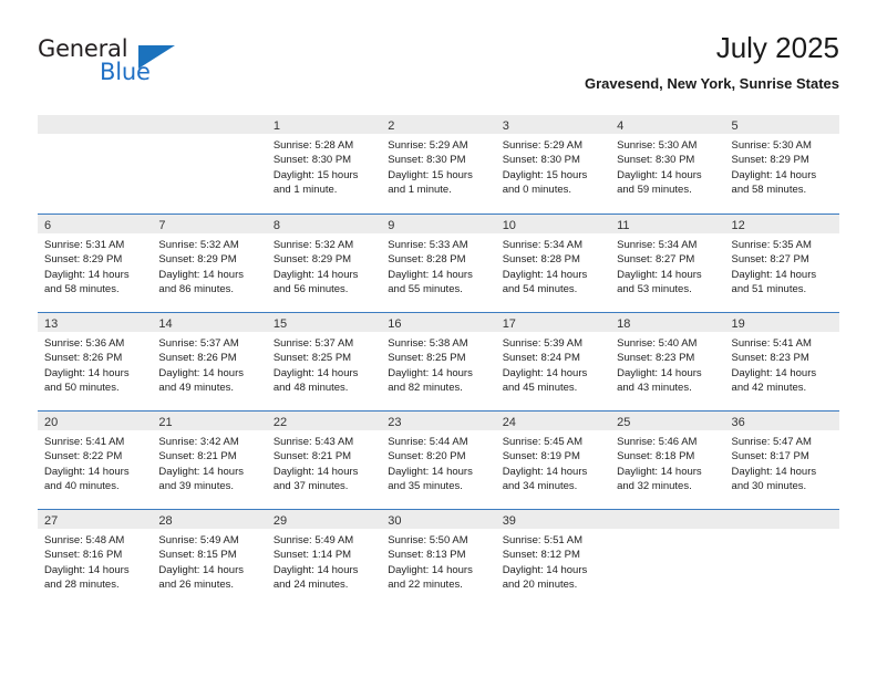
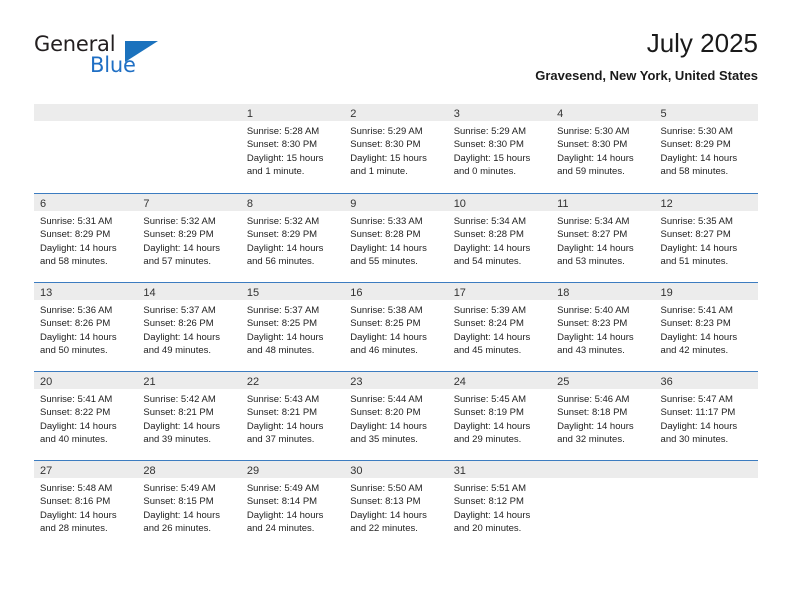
  General
  Blue
  July 2025
- Gravesend, New York, Sunrise States
+ Gravesend, New York, United States
  1
  Sunrise: 5:28 AM
  Sunset: 8:30 PM
  Daylight: 15 hours
  and 1 minute.
  2
  Sunrise: 5:29 AM
  Sunset: 8:30 PM
  Daylight: 15 hours
  and 1 minute.
  3
  Sunrise: 5:29 AM
  Sunset: 8:30 PM
  Daylight: 15 hours
  and 0 minutes.
  4
  Sunrise: 5:30 AM
  Sunset: 8:30 PM
  Daylight: 14 hours
  and 59 minutes.
  5
  Sunrise: 5:30 AM
  Sunset: 8:29 PM
  Daylight: 14 hours
  and 58 minutes.
  6
  Sunrise: 5:31 AM
  Sunset: 8:29 PM
  Daylight: 14 hours
  and 58 minutes.
  7
  Sunrise: 5:32 AM
  Sunset: 8:29 PM
  Daylight: 14 hours
- and 86 minutes.
+ and 57 minutes.
  8
  Sunrise: 5:32 AM
  Sunset: 8:29 PM
  Daylight: 14 hours
  and 56 minutes.
  9
  Sunrise: 5:33 AM
  Sunset: 8:28 PM
  Daylight: 14 hours
  and 55 minutes.
  10
  Sunrise: 5:34 AM
  Sunset: 8:28 PM
  Daylight: 14 hours
  and 54 minutes.
  11
  Sunrise: 5:34 AM
  Sunset: 8:27 PM
  Daylight: 14 hours
  and 53 minutes.
  12
  Sunrise: 5:35 AM
  Sunset: 8:27 PM
  Daylight: 14 hours
  and 51 minutes.
  13
  Sunrise: 5:36 AM
  Sunset: 8:26 PM
  Daylight: 14 hours
  and 50 minutes.
  14
  Sunrise: 5:37 AM
  Sunset: 8:26 PM
  Daylight: 14 hours
  and 49 minutes.
  15
  Sunrise: 5:37 AM
  Sunset: 8:25 PM
  Daylight: 14 hours
  and 48 minutes.
  16
  Sunrise: 5:38 AM
  Sunset: 8:25 PM
  Daylight: 14 hours
- and 82 minutes.
+ and 46 minutes.
  17
  Sunrise: 5:39 AM
  Sunset: 8:24 PM
  Daylight: 14 hours
  and 45 minutes.
  18
  Sunrise: 5:40 AM
  Sunset: 8:23 PM
  Daylight: 14 hours
  and 43 minutes.
  19
  Sunrise: 5:41 AM
  Sunset: 8:23 PM
  Daylight: 14 hours
  and 42 minutes.
  20
  Sunrise: 5:41 AM
  Sunset: 8:22 PM
  Daylight: 14 hours
  and 40 minutes.
  21
- Sunrise: 3:42 AM
+ Sunrise: 5:42 AM
  Sunset: 8:21 PM
  Daylight: 14 hours
  and 39 minutes.
  22
  Sunrise: 5:43 AM
  Sunset: 8:21 PM
  Daylight: 14 hours
  and 37 minutes.
  23
  Sunrise: 5:44 AM
  Sunset: 8:20 PM
  Daylight: 14 hours
  and 35 minutes.
  24
  Sunrise: 5:45 AM
  Sunset: 8:19 PM
  Daylight: 14 hours
- and 34 minutes.
+ and 29 minutes.
  25
  Sunrise: 5:46 AM
  Sunset: 8:18 PM
  Daylight: 14 hours
  and 32 minutes.
  36
  Sunrise: 5:47 AM
- Sunset: 8:17 PM
+ Sunset: 11:17 PM
  Daylight: 14 hours
  and 30 minutes.
  27
  Sunrise: 5:48 AM
  Sunset: 8:16 PM
  Daylight: 14 hours
  and 28 minutes.
  28
  Sunrise: 5:49 AM
  Sunset: 8:15 PM
  Daylight: 14 hours
  and 26 minutes.
  29
  Sunrise: 5:49 AM
- Sunset: 1:14 PM
+ Sunset: 8:14 PM
  Daylight: 14 hours
  and 24 minutes.
  30
  Sunrise: 5:50 AM
  Sunset: 8:13 PM
  Daylight: 14 hours
  and 22 minutes.
- 39
+ 31
  Sunrise: 5:51 AM
  Sunset: 8:12 PM
  Daylight: 14 hours
  and 20 minutes.
